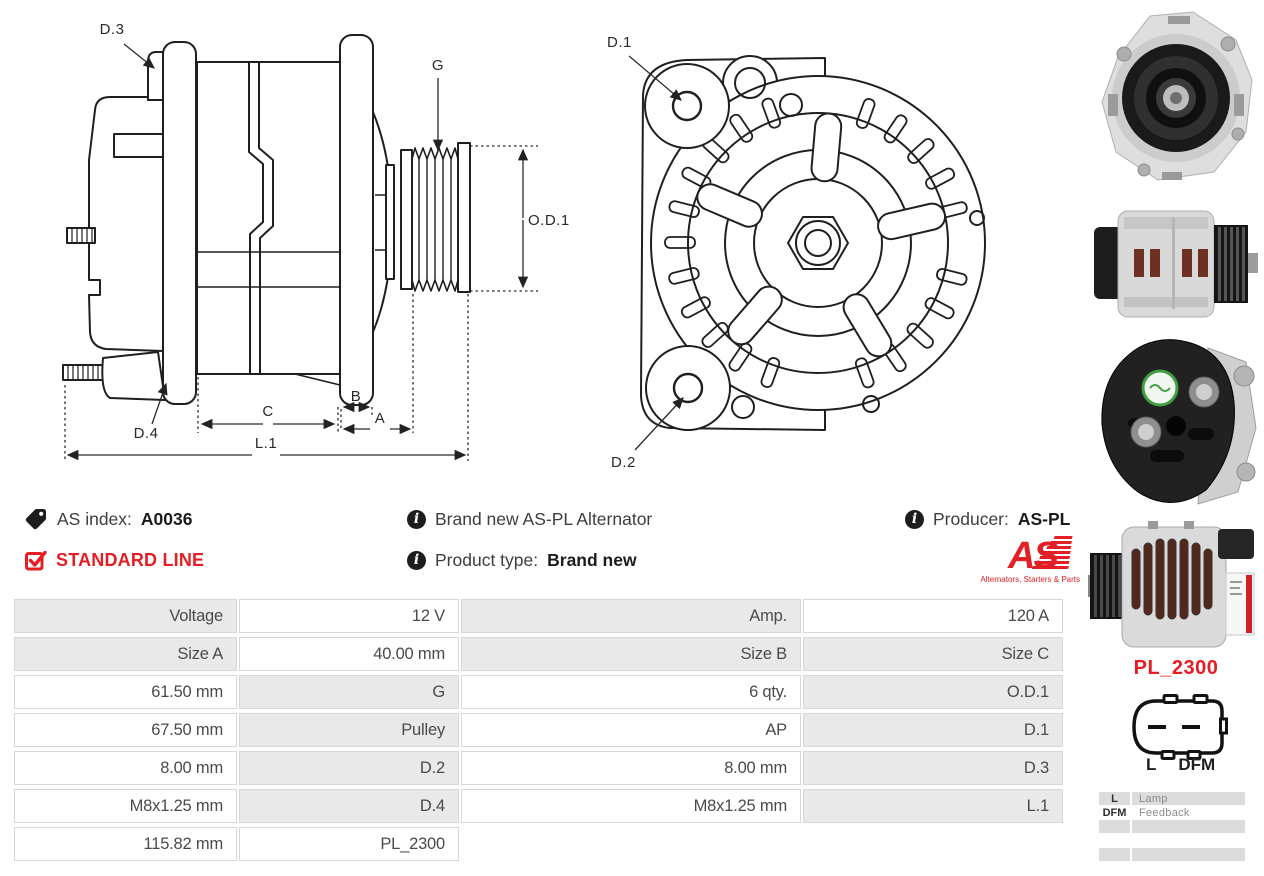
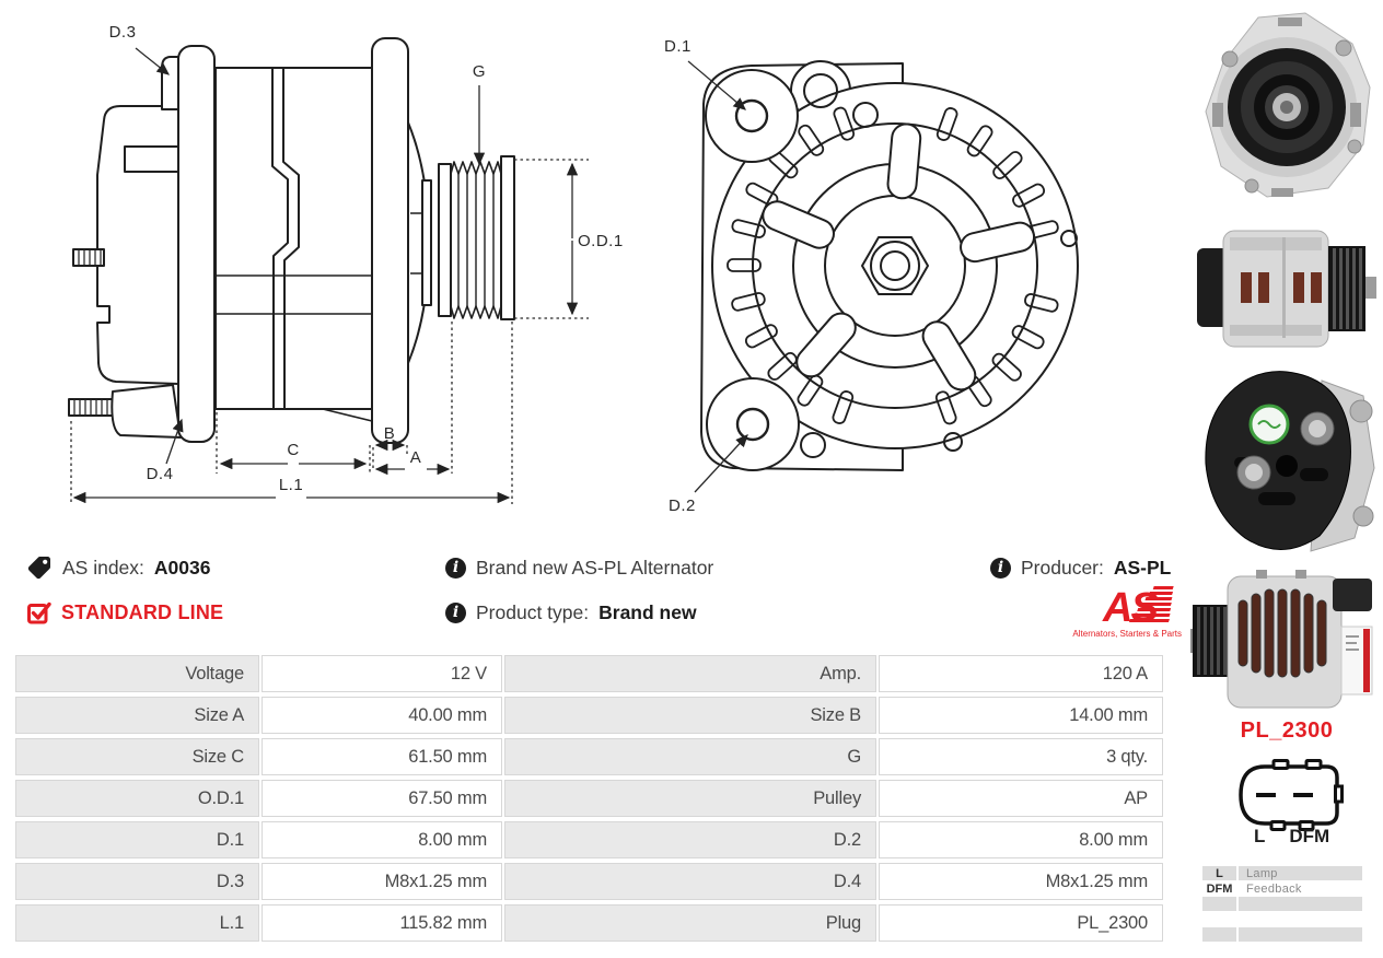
  D.3
  G
  O.D.1
  D.4
  C
  B
  A
  L.1
  D.1
  D.2
  AS index:
  A0036
  STANDARD LINE
  i
  Brand new AS-PL Alternator
  i
  Product type:
  Brand new
  i
  Producer:
  AS-PL
  Alternators, Starters & Parts
  Voltage
  12 V
  Amp.
  120 A
  Size A
  40.00 mm
  Size B
+ 14.00 mm
  Size C
  61.50 mm
  G
- 6 qty.
+ 3 qty.
  O.D.1
  67.50 mm
  Pulley
  AP
  D.1
  8.00 mm
  D.2
  8.00 mm
  D.3
  M8x1.25 mm
  D.4
  M8x1.25 mm
  L.1
  115.82 mm
+ Plug
  PL_2300
  PL_2300
  L
  DFM
  L
  Lamp
  DFM
  Feedback
